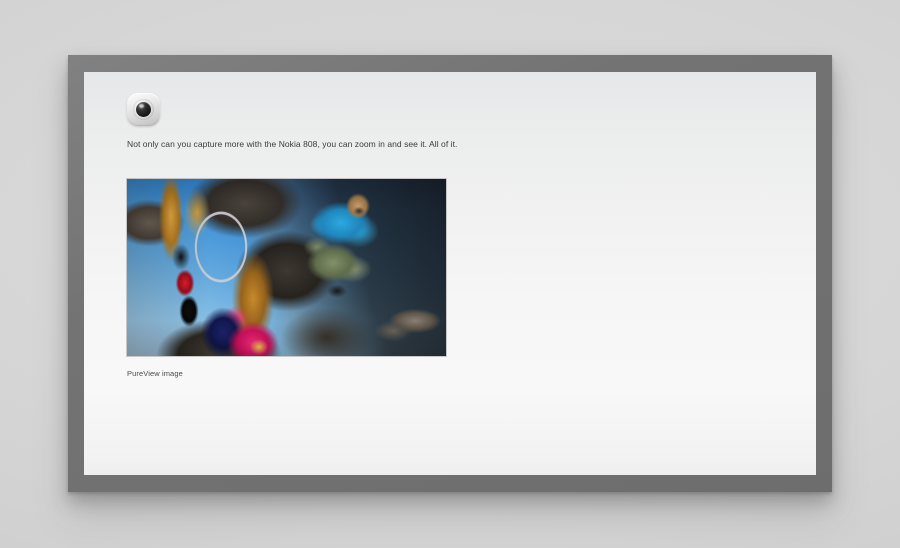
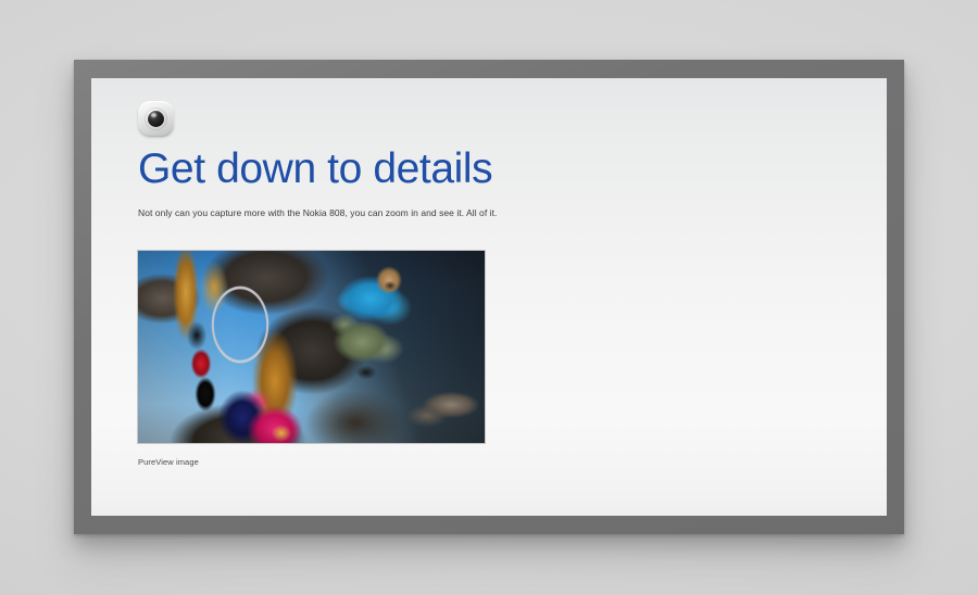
+ Get down to details
  Not only can you capture more with the Nokia 808, you can zoom in and see it. All of it.
  PureView image
